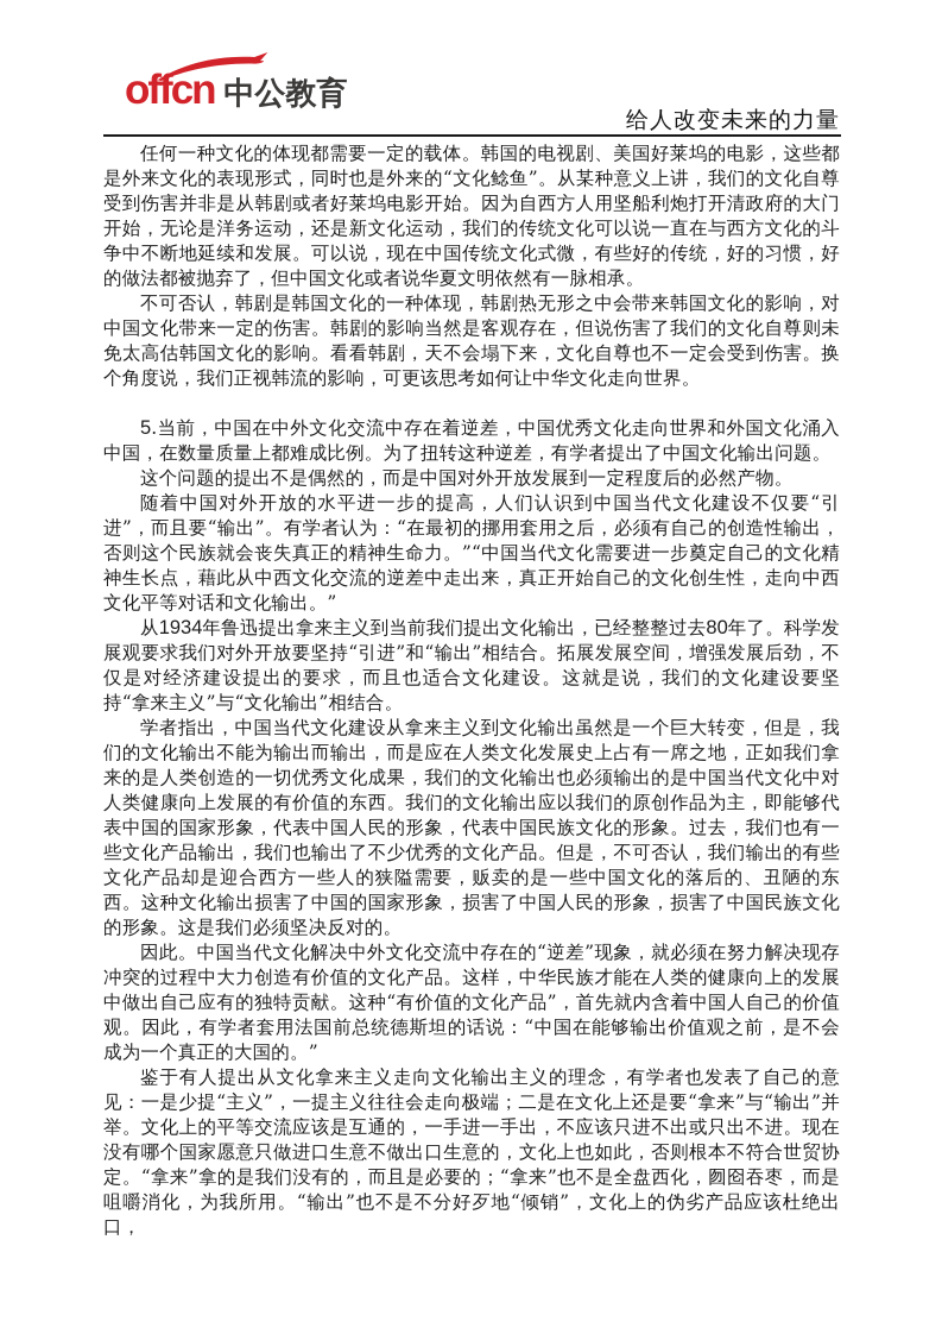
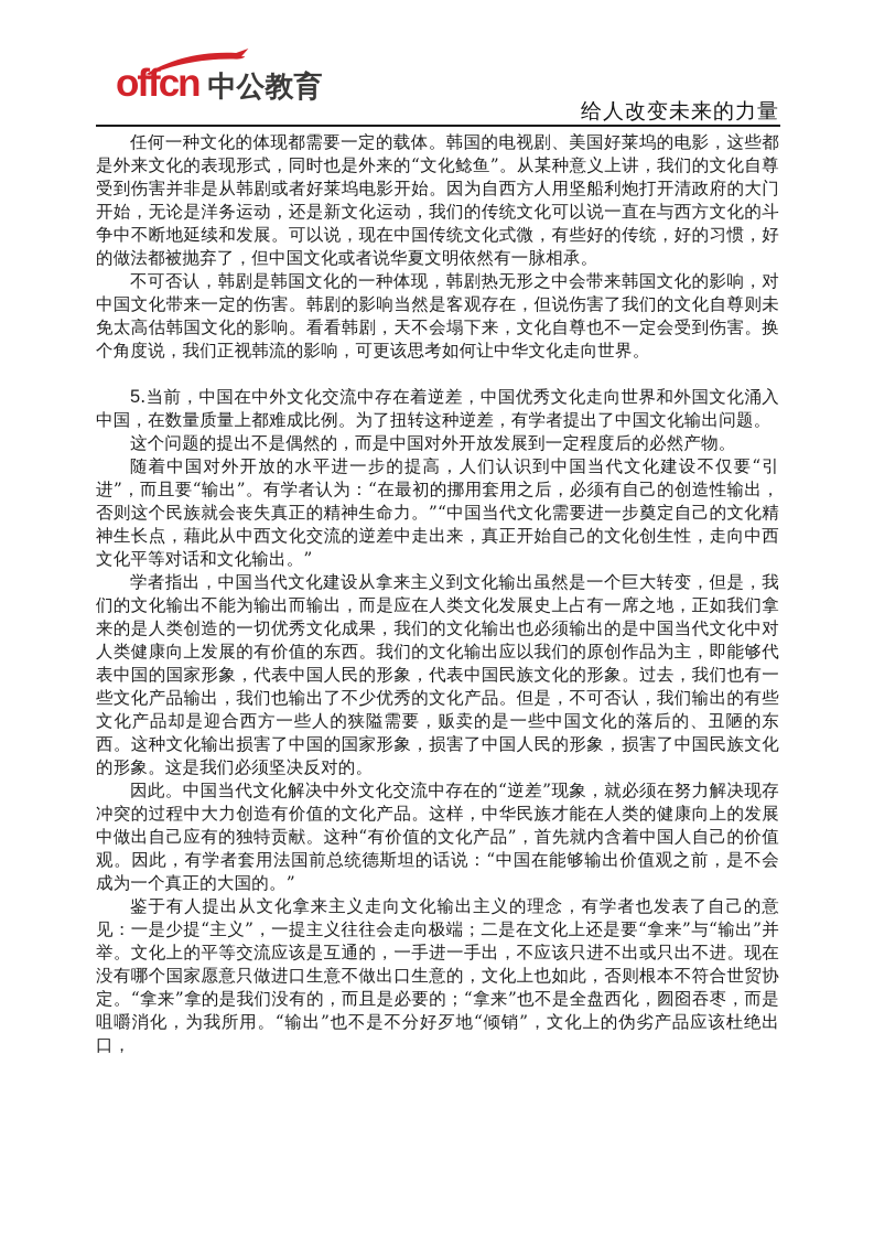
  offcn 中公教育
  给人改变未来的力量
  任何一种文化的体现都需要一定的载体。韩国的电视剧、美国好莱坞的电影，这些都是外来文化的表现形式，同时也是外来的“文化鲶鱼”。从某种意义上讲，我们的文化自尊受到伤害并非是从韩剧或者好莱坞电影开始。因为自西方人用坚船利炮打开清政府的大门开始，无论是洋务运动，还是新文化运动，我们的传统文化可以说一直在与西方文化的斗争中不断地延续和发展。可以说，现在中国传统文化式微，有些好的传统，好的习惯，好的做法都被抛弃了，但中国文化或者说华夏文明依然有一脉相承。
  不可否认，韩剧是韩国文化的一种体现，韩剧热无形之中会带来韩国文化的影响，对中国文化带来一定的伤害。韩剧的影响当然是客观存在，但说伤害了我们的文化自尊则未免太高估韩国文化的影响。看看韩剧，天不会塌下来，文化自尊也不一定会受到伤害。换个角度说，我们正视韩流的影响，可更该思考如何让中华文化走向世界。
  5.当前，中国在中外文化交流中存在着逆差，中国优秀文化走向世界和外国文化涌入中国，在数量质量上都难成比例。为了扭转这种逆差，有学者提出了中国文化输出问题。
  这个问题的提出不是偶然的，而是中国对外开放发展到一定程度后的必然产物。
  随着中国对外开放的水平进一步的提高，人们认识到中国当代文化建设不仅要“引进”，而且要“输出”。有学者认为：“在最初的挪用套用之后，必须有自己的创造性输出，否则这个民族就会丧失真正的精神生命力。”“中国当代文化需要进一步奠定自己的文化精神生长点，藉此从中西文化交流的逆差中走出来，真正开始自己的文化创生性，走向中西文化平等对话和文化输出。”
- 从1934年鲁迅提出拿来主义到当前我们提出文化输出，已经整整过去80年了。科学发展观要求我们对外开放要坚持“引进”和“输出”相结合。拓展发展空间，增强发展后劲，不仅是对经济建设提出的要求，而且也适合文化建设。这就是说，我们的文化建设要坚持“拿来主义”与“文化输出”相结合。
  学者指出，中国当代文化建设从拿来主义到文化输出虽然是一个巨大转变，但是，我们的文化输出不能为输出而输出，而是应在人类文化发展史上占有一席之地，正如我们拿来的是人类创造的一切优秀文化成果，我们的文化输出也必须输出的是中国当代文化中对人类健康向上发展的有价值的东西。我们的文化输出应以我们的原创作品为主，即能够代表中国的国家形象，代表中国人民的形象，代表中国民族文化的形象。过去，我们也有一些文化产品输出，我们也输出了不少优秀的文化产品。但是，不可否认，我们输出的有些文化产品却是迎合西方一些人的狭隘需要，贩卖的是一些中国文化的落后的、丑陋的东西。这种文化输出损害了中国的国家形象，损害了中国人民的形象，损害了中国民族文化的形象。这是我们必须坚决反对的。
  因此。中国当代文化解决中外文化交流中存在的“逆差”现象，就必须在努力解决现存冲突的过程中大力创造有价值的文化产品。这样，中华民族才能在人类的健康向上的发展中做出自己应有的独特贡献。这种“有价值的文化产品”，首先就内含着中国人自己的价值观。因此，有学者套用法国前总统德斯坦的话说：“中国在能够输出价值观之前，是不会成为一个真正的大国的。”
  鉴于有人提出从文化拿来主义走向文化输出主义的理念，有学者也发表了自己的意见：一是少提“主义”，一提主义往往会走向极端；二是在文化上还是要“拿来”与“输出”并举。文化上的平等交流应该是互通的，一手进一手出，不应该只进不出或只出不进。现在没有哪个国家愿意只做进口生意不做出口生意的，文化上也如此，否则根本不符合世贸协定。“拿来”拿的是我们没有的，而且是必要的；“拿来”也不是全盘西化，囫囵吞枣，而是咀嚼消化，为我所用。“输出”也不是不分好歹地“倾销”，文化上的伪劣产品应该杜绝出口，
